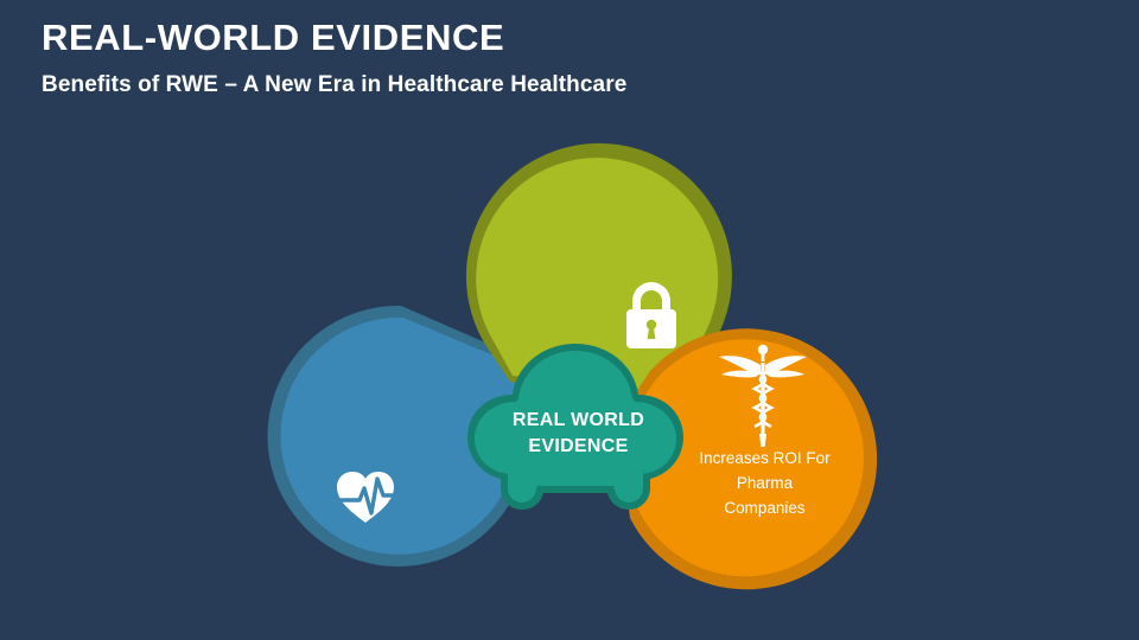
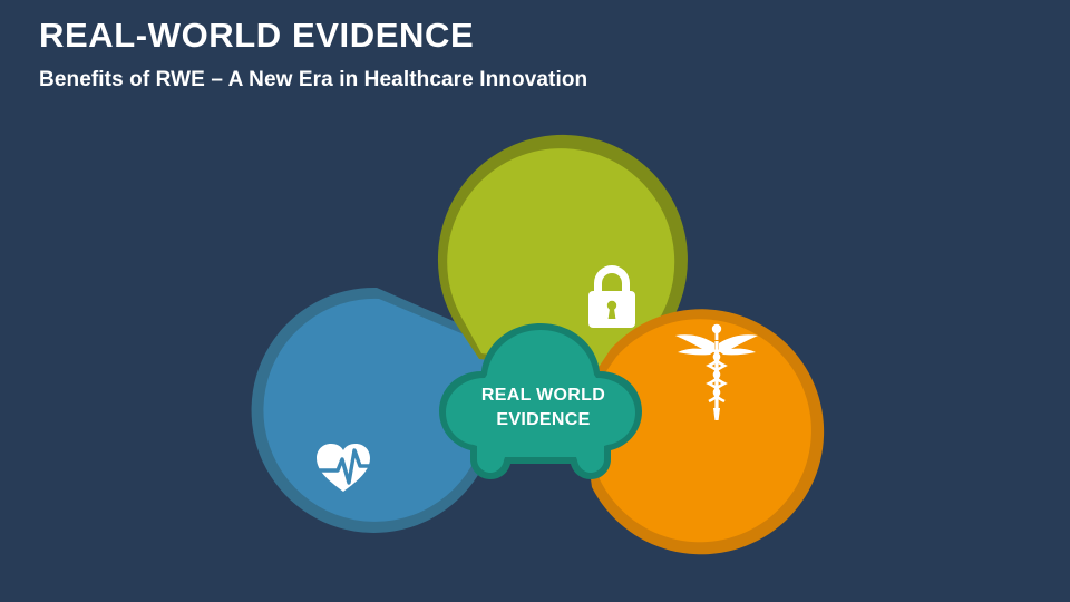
  REAL-WORLD EVIDENCE
- Benefits of RWE – A New Era in Healthcare Healthcare
+ Benefits of RWE – A New Era in Healthcare Innovation
- Increases ROI For
- Pharma
- Companies
  REAL WORLD
  EVIDENCE
